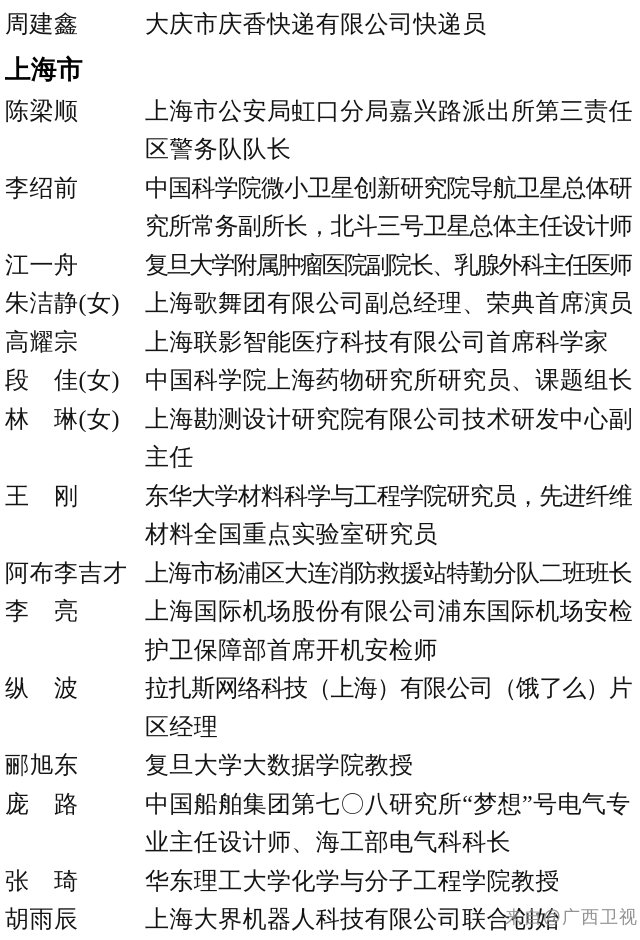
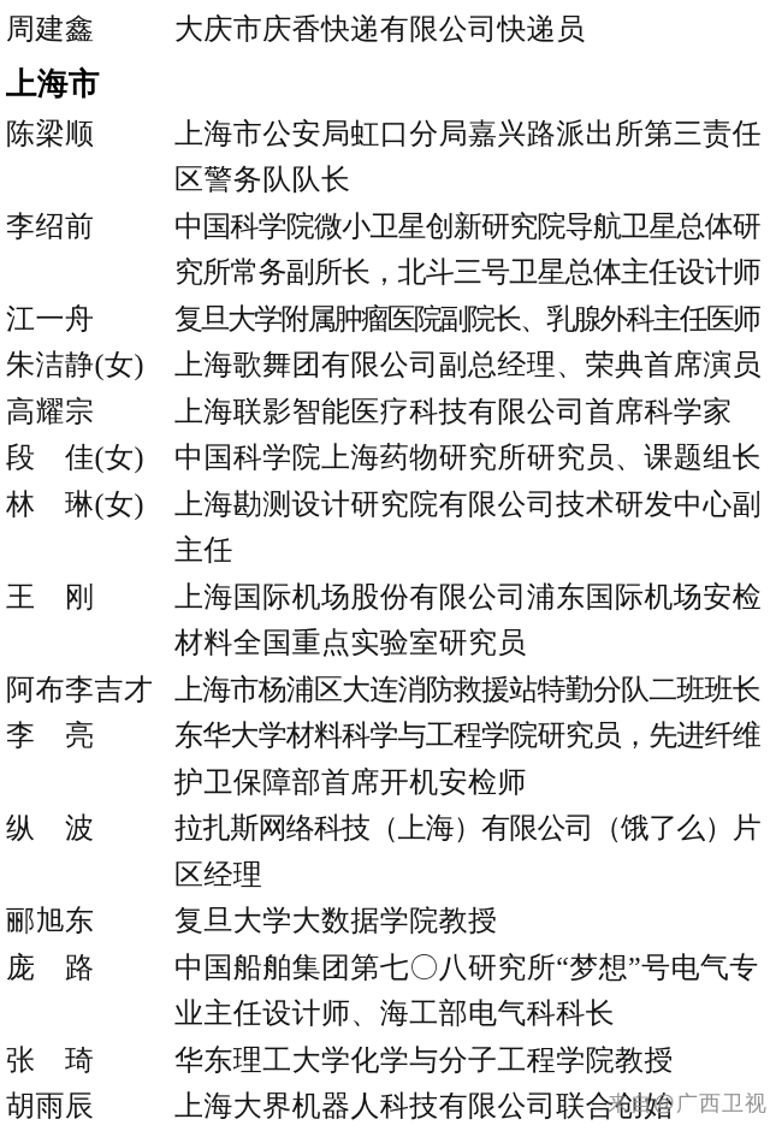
  周建鑫
  大庆市庆香快递有限公司快递员
  上海市
  陈梁顺
  上海市公安局虹口分局嘉兴路派出所第三责任
  区警务队队长
  李绍前
  中国科学院微小卫星创新研究院导航卫星总体研
  究所常务副所长，北斗三号卫星总体主任设计师
  江一舟
  复旦大学附属肿瘤医院副院长、乳腺外科主任医师
  朱洁静(女)
  上海歌舞团有限公司副总经理、荣典首席演员
  高耀宗
  上海联影智能医疗科技有限公司首席科学家
  段 佳(女)
  中国科学院上海药物研究所研究员、课题组长
  林 琳(女)
  上海勘测设计研究院有限公司技术研发中心副
  主任
  王 刚
- 东华大学材料科学与工程学院研究员，先进纤维
+ 上海国际机场股份有限公司浦东国际机场安检
  材料全国重点实验室研究员
  阿布李吉才
  上海市杨浦区大连消防救援站特勤分队二班班长
  李 亮
- 上海国际机场股份有限公司浦东国际机场安检
+ 东华大学材料科学与工程学院研究员，先进纤维
  护卫保障部首席开机安检师
  纵 波
  拉扎斯网络科技（上海）有限公司（饿了么）片
  区经理
  郦旭东
  复旦大学大数据学院教授
  庞 路
  中国船舶集团第七〇八研究所“梦想”号电气专
  业主任设计师、海工部电气科科长
  张 琦
  华东理工大学化学与分子工程学院教授
  胡雨辰
  上海大界机器人科技有限公司联合创始
  来自@广西卫视
